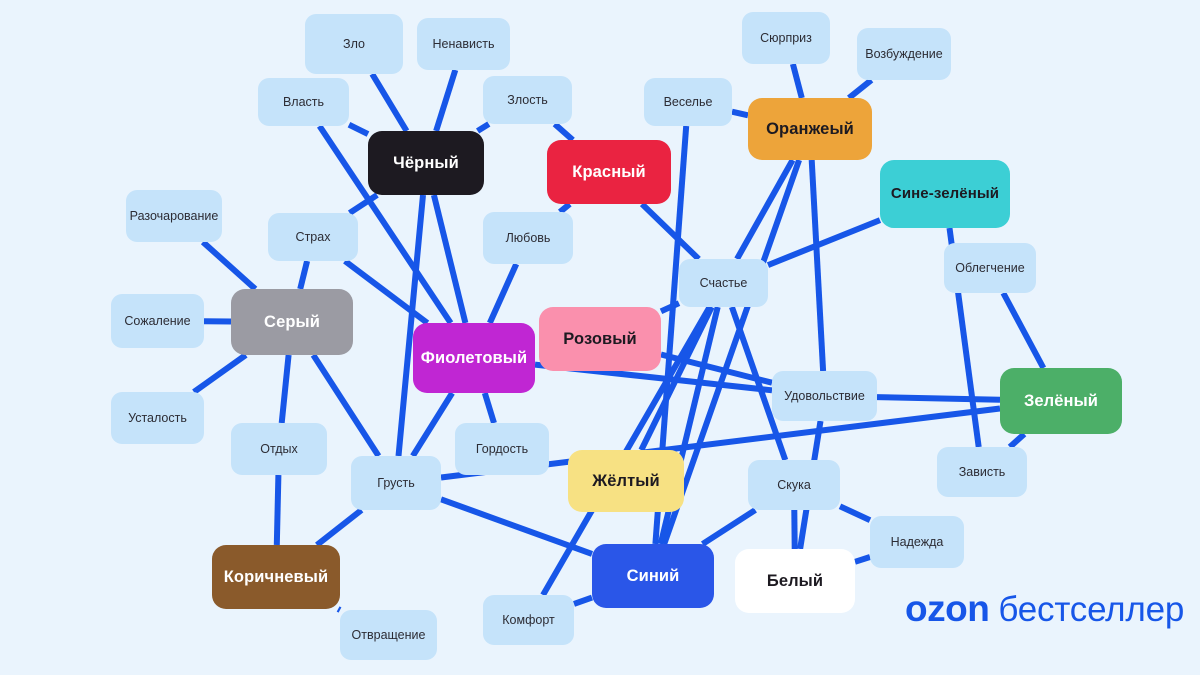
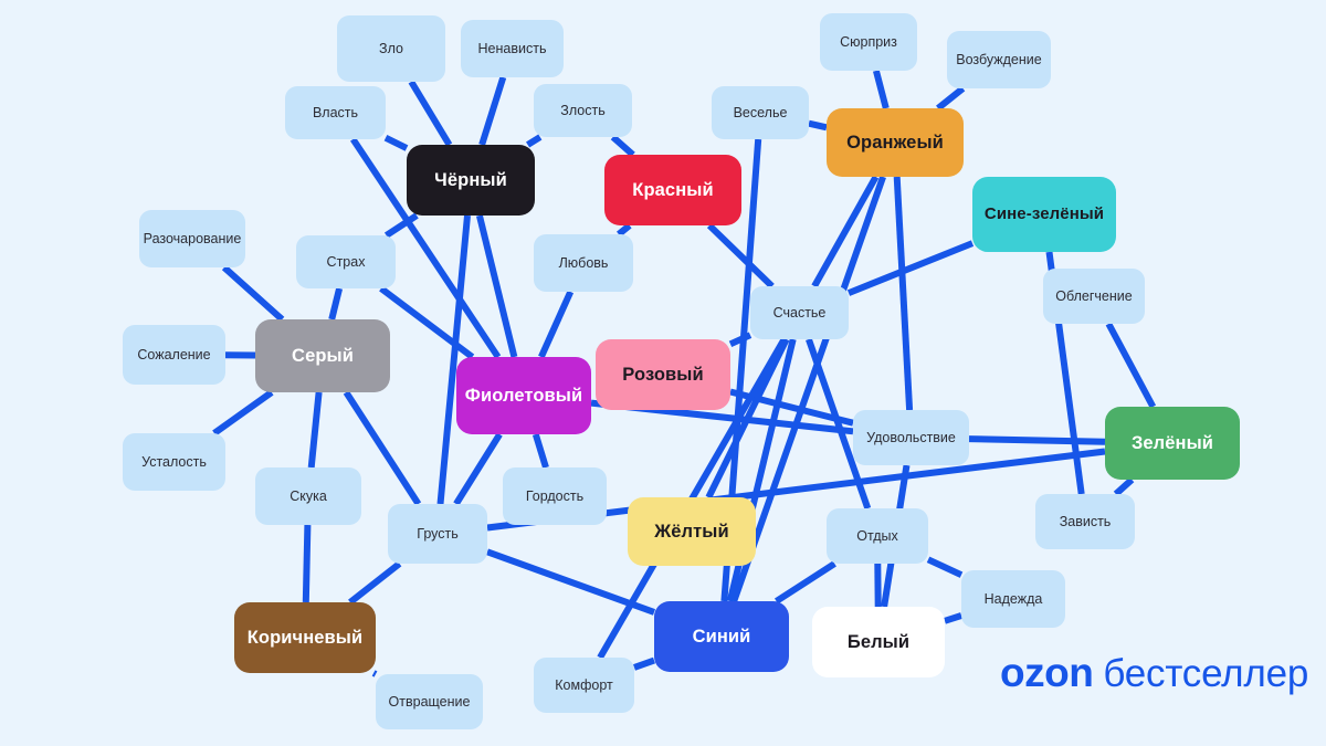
  Чёрный
  Красный
  Оранжеый
  Сине-зелёный
  Серый
  Фиолетовый
  Розовый
  Зелёный
  Жёлтый
  Коричневый
  Синий
  Белый
  Зло
  Ненависть
  Власть
  Злость
  Веселье
  Сюрприз
  Возбуждение
  Разочарование
  Страх
  Любовь
  Счастье
  Облегчение
  Сожаление
  Удовольствие
  Усталость
- Отдых
+ Скука
  Гордость
  Зависть
  Грусть
- Скука
+ Отдых
  Надежда
  Отвращение
  Комфорт
  ozon
  бестселлер
